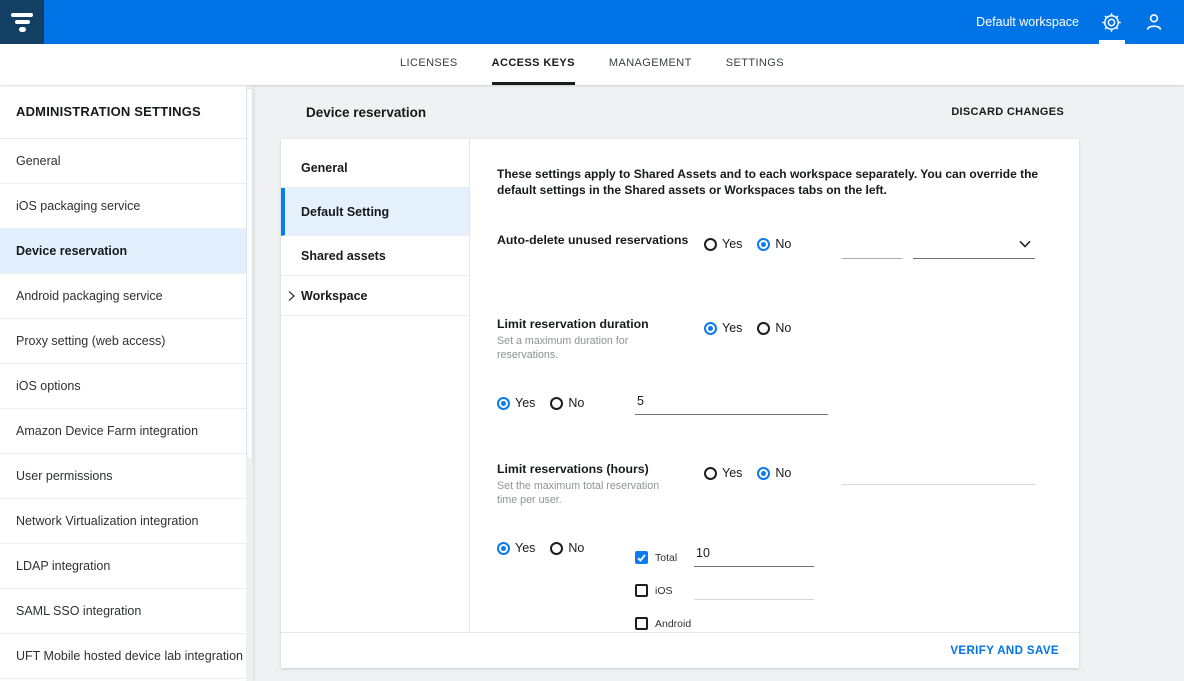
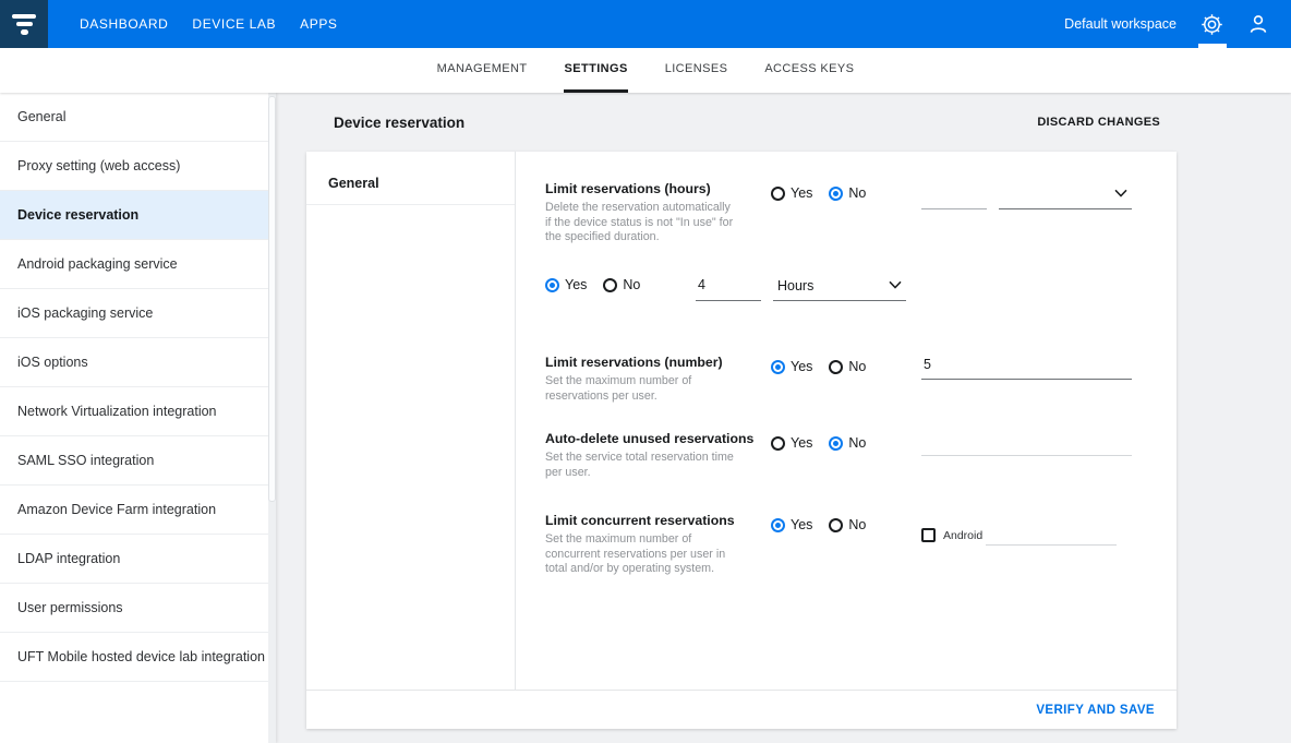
+ DASHBOARD
+ DEVICE LAB
+ APPS
  Default workspace
- LICENSES
+ MANAGEMENT
- ACCESS KEYS
+ SETTINGS
- MANAGEMENT
+ LICENSES
- SETTINGS
+ ACCESS KEYS
- ADMINISTRATION SETTINGS
  General
- iOS packaging service
+ Proxy setting (web access)
  Device reservation
  Android packaging service
- Proxy setting (web access)
+ iOS packaging service
  iOS options
- Amazon Device Farm integration
+ Network Virtualization integration
- User permissions
+ SAML SSO integration
- Network Virtualization integration
+ Amazon Device Farm integration
  LDAP integration
- SAML SSO integration
+ User permissions
  UFT Mobile hosted device lab integration
  Device reservation
  DISCARD CHANGES
  General
- Default Setting
- Shared assets
- Workspace
- These settings apply to Shared Assets and to each workspace separately. You can override the default settings in the Shared assets or Workspaces tabs on the left.
- Auto-delete unused reservations
+ Limit reservations (hours)
+ Delete the reservation automatically if the device status is not "In use" for the specified duration.
  Yes
  No
- Limit reservation duration
- Set a maximum duration for reservations.
  Yes
  No
+ 4
+ Hours
+ Limit reservations (number)
+ Set the maximum number of reservations per user.
  Yes
  No
  5
- Limit reservations (hours)
+ Auto-delete unused reservations
- Set the maximum total reservation time per user.
+ Set the service total reservation time per user.
  Yes
  No
+ Limit concurrent reservations
+ Set the maximum number of concurrent reservations per user in total and/or by operating system.
  Yes
  No
- Total
- 10
- iOS
  Android
  VERIFY AND SAVE
